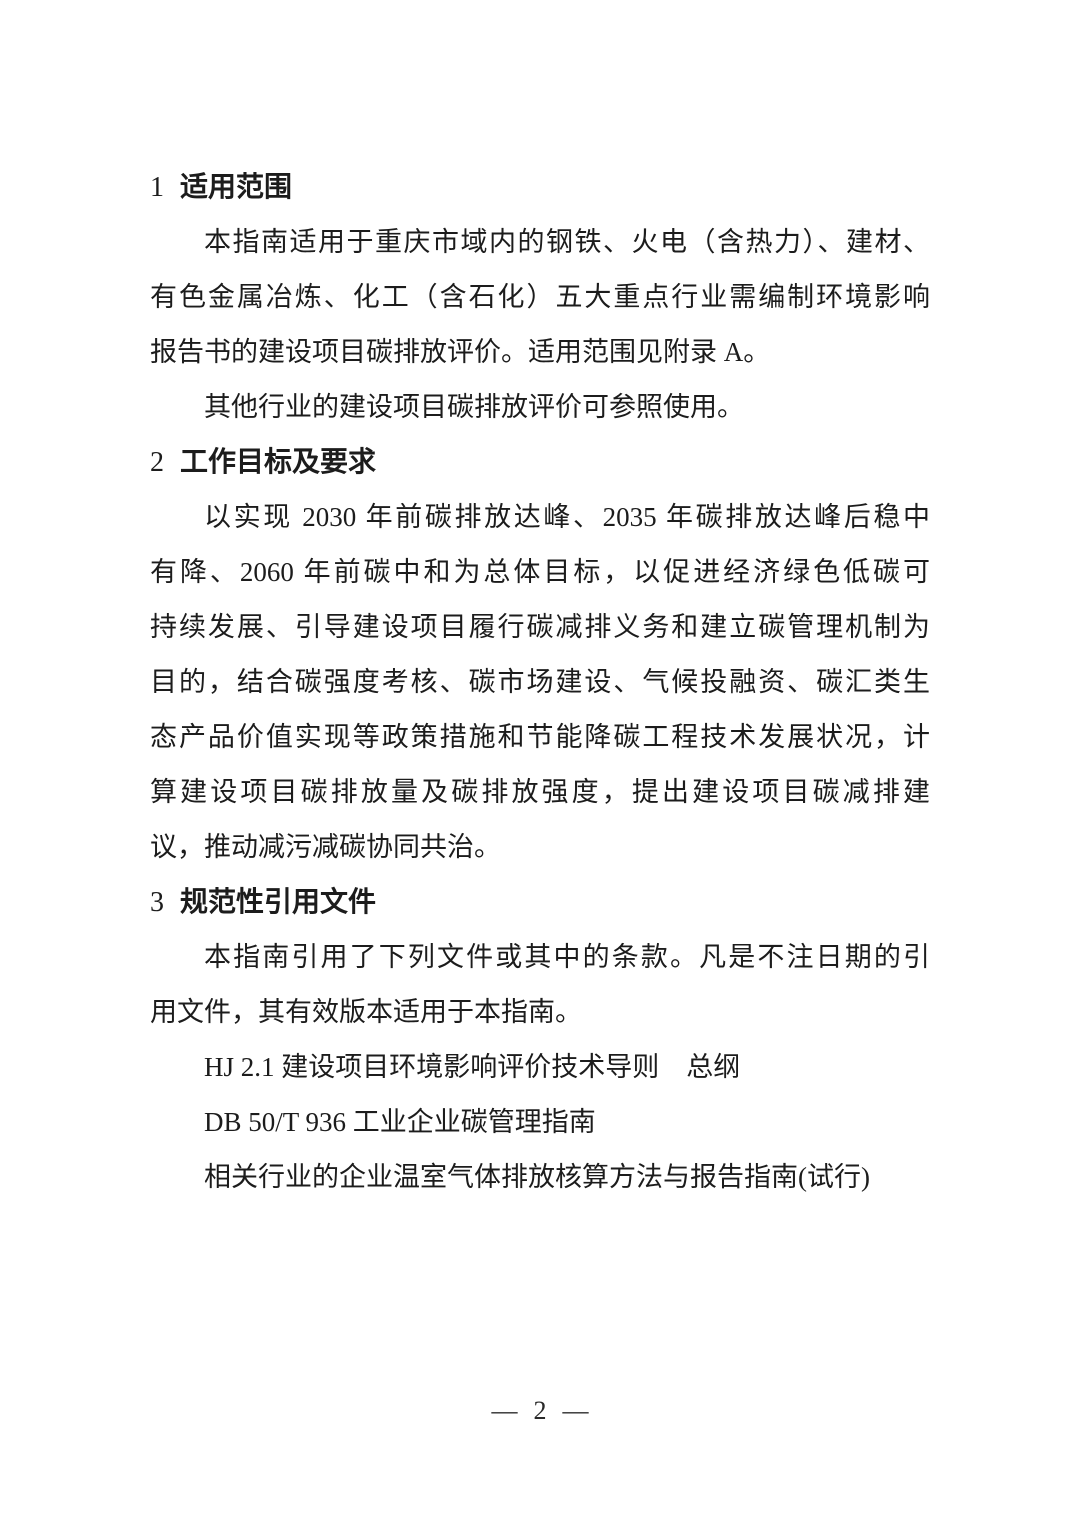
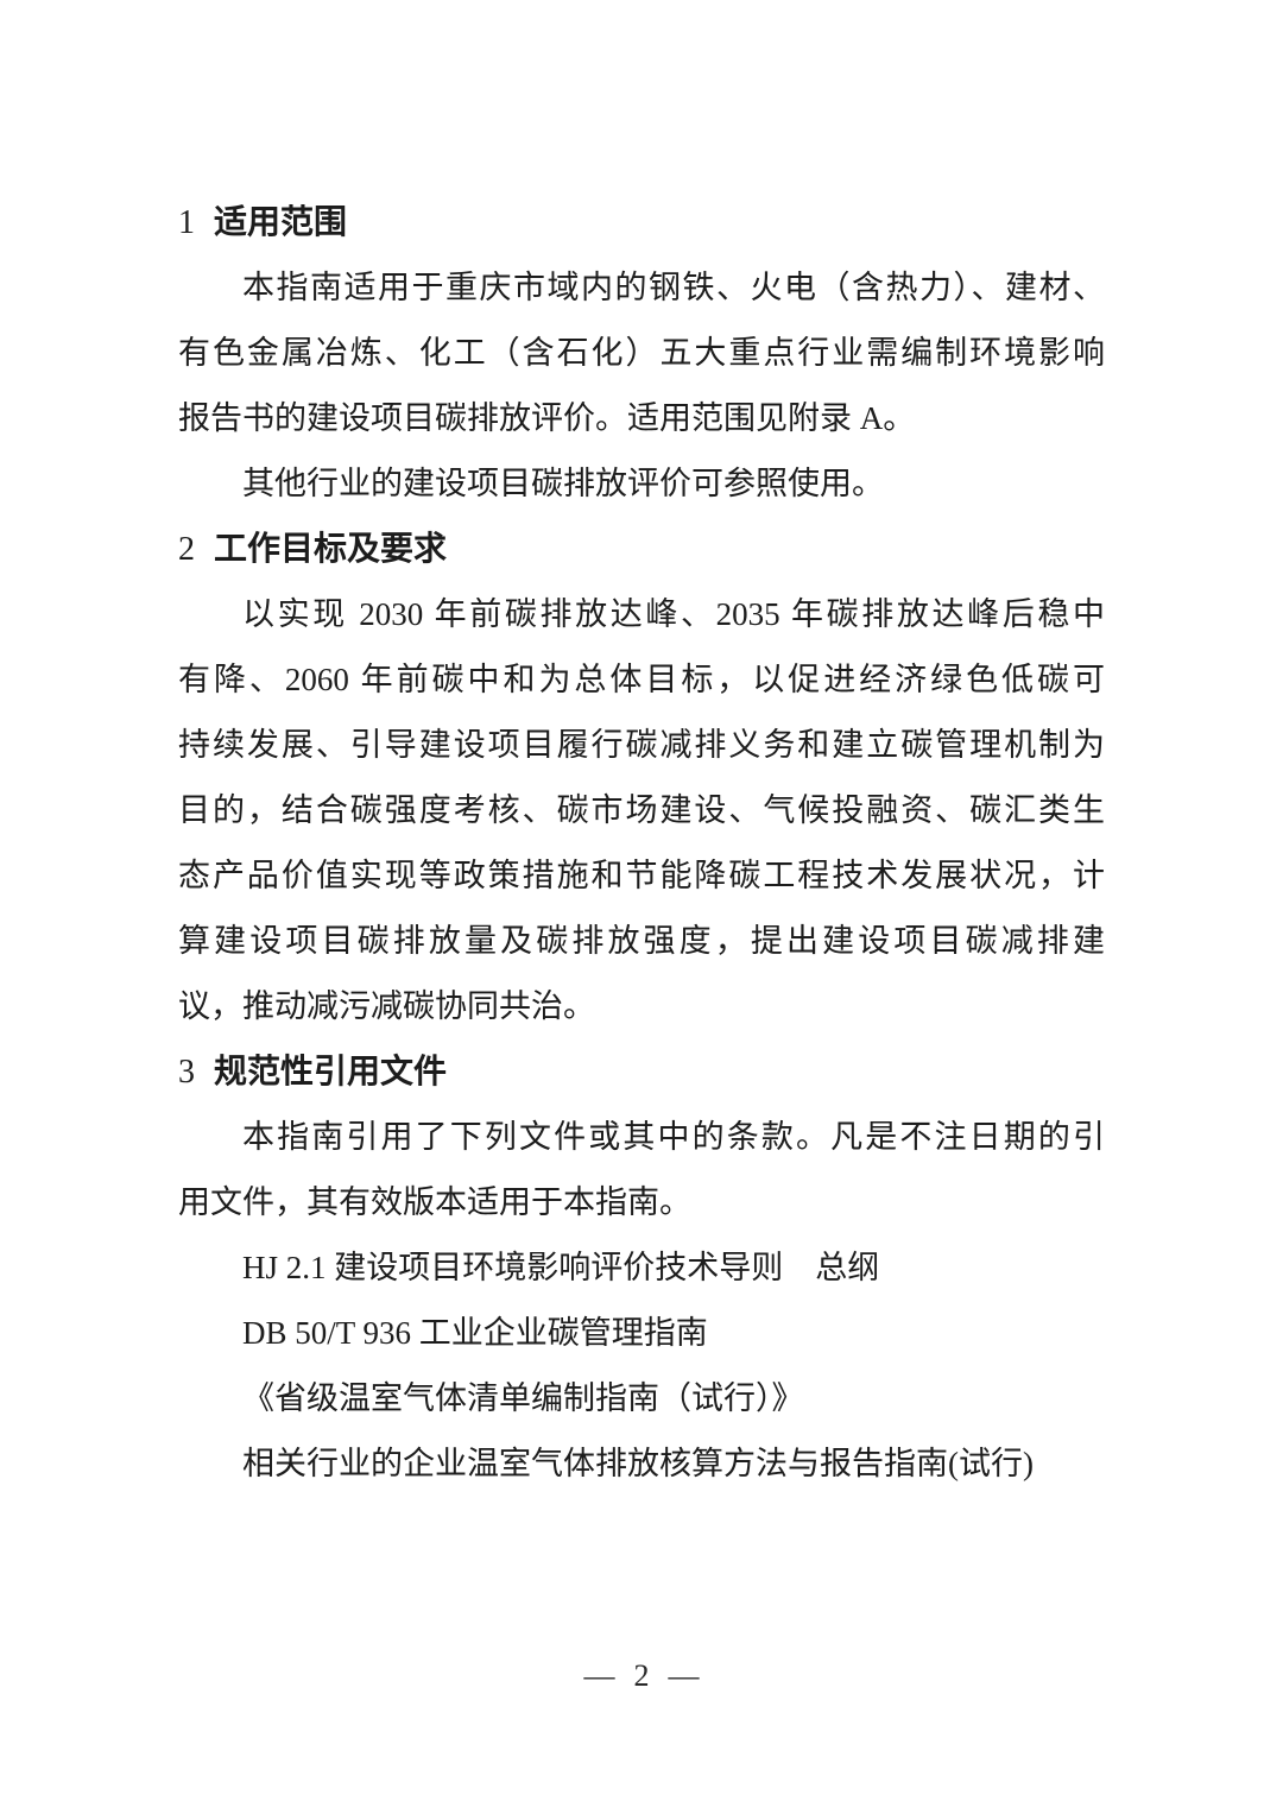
  1 适用范围
  本指南适用于重庆市域内的钢铁、火电（含热力）、建材、
  有色金属冶炼、化工（含石化）五大重点行业需编制环境影响
  报告书的建设项目碳排放评价。适用范围见附录 A。
  其他行业的建设项目碳排放评价可参照使用。
  2 工作目标及要求
  以实现 2030 年前碳排放达峰、2035 年碳排放达峰后稳中
  有降、2060 年前碳中和为总体目标，以促进经济绿色低碳可
  持续发展、引导建设项目履行碳减排义务和建立碳管理机制为
  目的，结合碳强度考核、碳市场建设、气候投融资、碳汇类生
  态产品价值实现等政策措施和节能降碳工程技术发展状况，计
  算建设项目碳排放量及碳排放强度，提出建设项目碳减排建
  议，推动减污减碳协同共治。
  3 规范性引用文件
  本指南引用了下列文件或其中的条款。凡是不注日期的引
  用文件，其有效版本适用于本指南。
  HJ 2.1 建设项目环境影响评价技术导则 总纲
  DB 50/T 936 工业企业碳管理指南
+ 《省级温室气体清单编制指南（试行）》
  相关行业的企业温室气体排放核算方法与报告指南(试行)
  — 2 —
